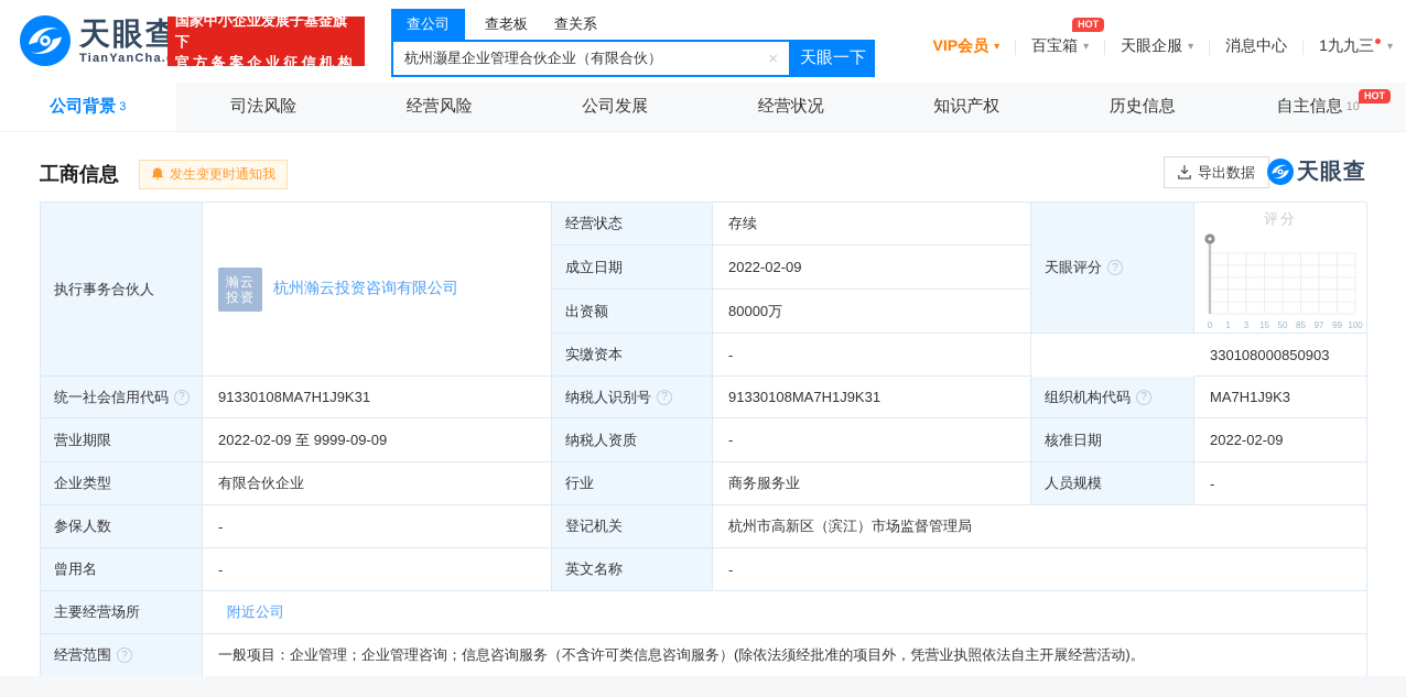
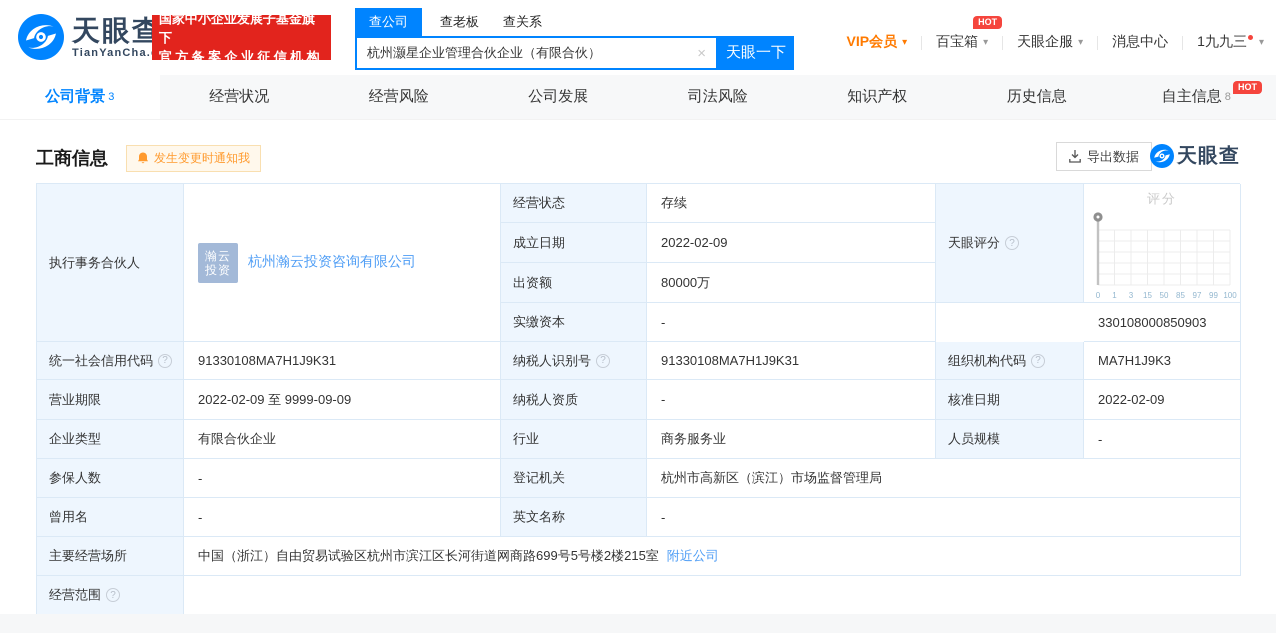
  天眼查
  TianYanCha.
  国家中小企业发展子基金旗下
  官方备案企业征信机构
  查公司
  查老板
  查关系
  杭州灏星企业管理合伙企业（有限合伙）
  ×
  天眼一下
  VIP会员
  ▾
  HOT
  百宝箱
  ▾
  天眼企服
  ▾
  消息中心
  1九九三
  ▾
  公司背景
  3
- 司法风险
+ 经营状况
  经营风险
  公司发展
- 经营状况
+ 司法风险
  知识产权
  历史信息
  自主信息
- 10
+ 8
  HOT
  工商信息
  发生变更时通知我
  导出数据
  天眼查
  执行事务合伙人
  瀚云
  投资
  杭州瀚云投资咨询有限公司
  经营状态
  存续
  成立日期
  2022-02-09
  出资额
  80000万
  实缴资本
  -
  天眼评分
  ?
  评分
  0
  1
  3
  15
  50
  85
  97
  99
  100
  330108000850903
  统一社会信用代码
  ?
  91330108MA7H1J9K31
  纳税人识别号
  ?
  91330108MA7H1J9K31
  组织机构代码
  ?
  MA7H1J9K3
  营业期限
  2022-02-09 至 9999-09-09
  纳税人资质
  -
  核准日期
  2022-02-09
  企业类型
  有限合伙企业
  行业
  商务服务业
  人员规模
  -
  参保人数
  -
  登记机关
  杭州市高新区（滨江）市场监督管理局
  曾用名
  -
  英文名称
  -
  主要经营场所
+ 中国（浙江）自由贸易试验区杭州市滨江区长河街道网商路699号5号楼2楼215室
  附近公司
  经营范围
  ?
- 一般项目：企业管理；企业管理咨询；信息咨询服务（不含许可类信息咨询服务）(除依法须经批准的项目外，凭营业执照依法自主开展经营活动)。
